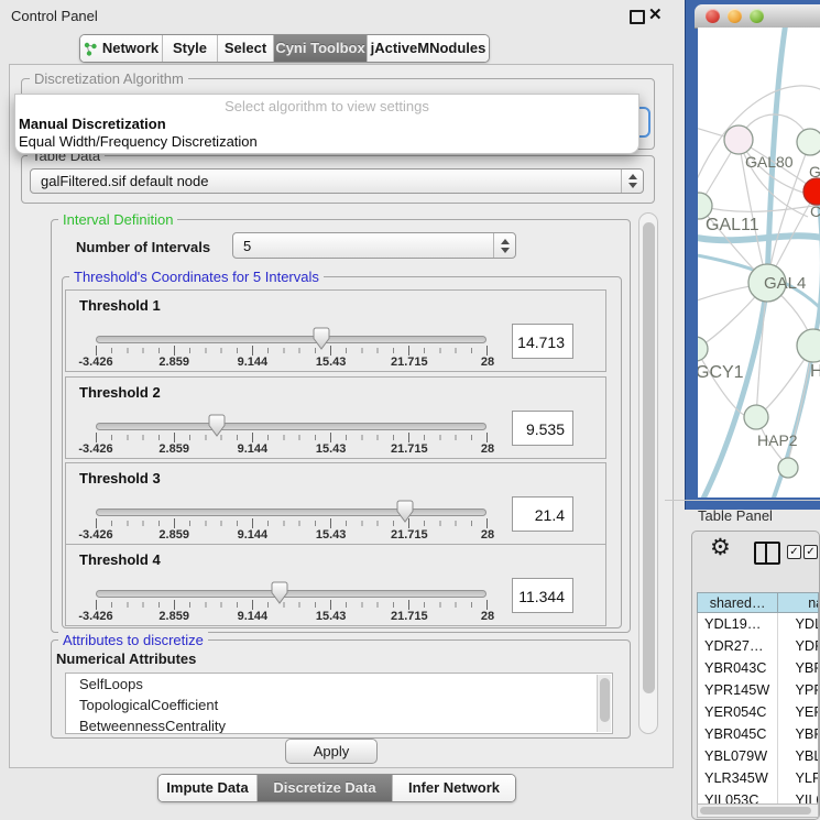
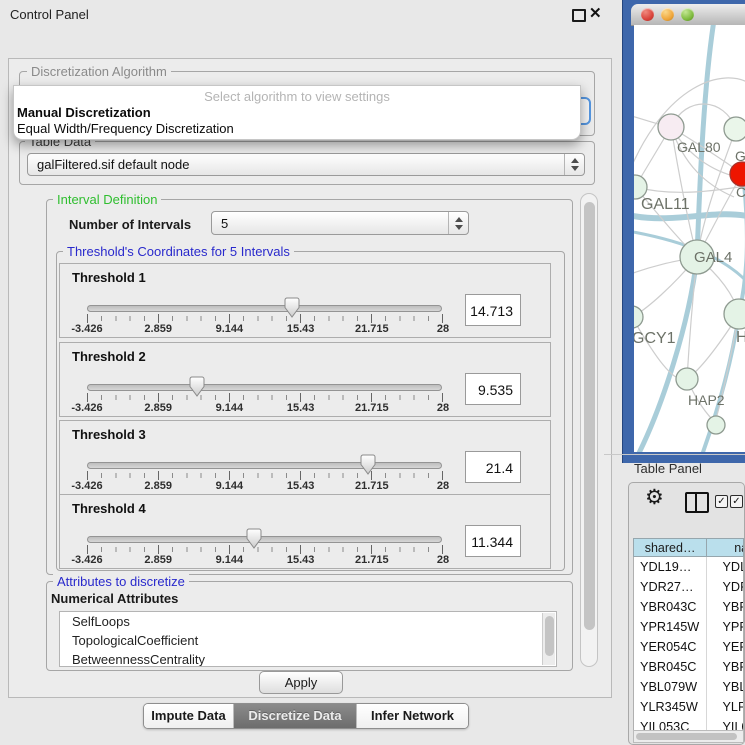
  Control Panel
  ✕
- Network
- Style
- Select
- Cyni Toolbox
- jActiveMNodules
  Discretization Algorithm
  Select algorithm to view settings
  Manual Discretization
  Equal Width/Frequency Discretization
  Table Data
  galFiltered.sif default node
  Interval Definition
  Number of Intervals
  5
  Threshold's Coordinates for 5 Intervals
  Threshold 1
  -3.426
  2.859
  9.144
  15.43
  21.715
  28
  14.713
  Threshold 2
  -3.426
  2.859
  9.144
  15.43
  21.715
  28
  9.535
  Threshold 3
  -3.426
  2.859
  9.144
  15.43
  21.715
  28
  21.4
  Threshold 4
  -3.426
  2.859
  9.144
  15.43
  21.715
  28
  11.344
  Attributes to discretize
  Numerical Attributes
  SelfLoops
  TopologicalCoefficient
  BetweennessCentrality
  Apply
  Impute Data
  Discretize Data
  Infer Network
  GAL80
  C
  GAL11
  GAL4
  GCY1
  H
  HAP2
  Table Panel
  ⚙
  ✓
  ✓
  shared…
  YDL19…
  YDR27…
  YBR043C
  YPR145W
  YER054C
  YBR045C
  YBL079W
  YBL
  YLR345W
  YLR
  YIL053C
  YIL
